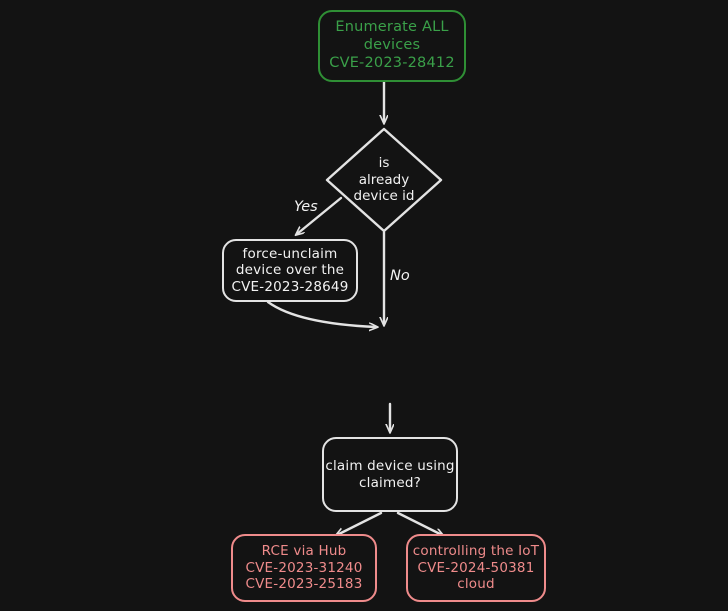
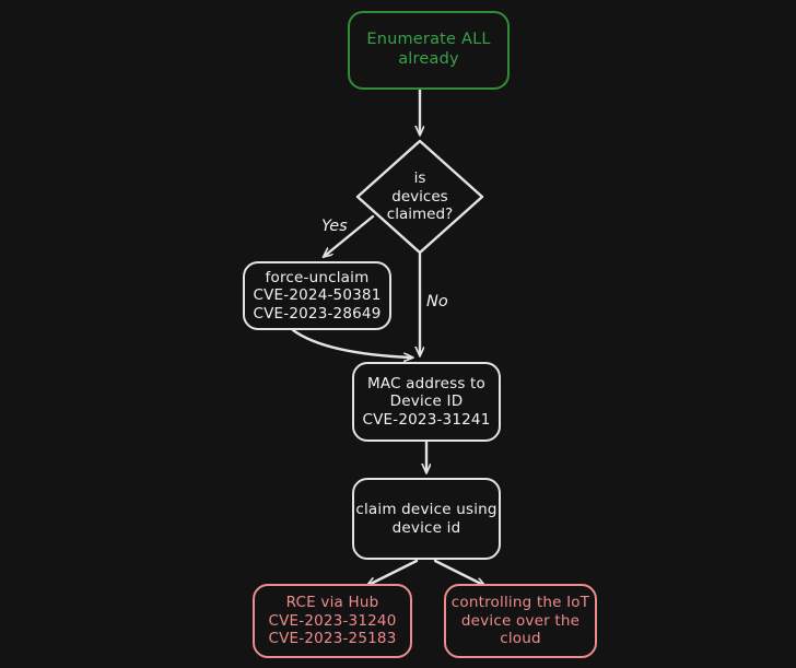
  Enumerate ALL
- devices
+ already
- CVE-2023-28412
  is
- already
+ devices
- device id
+ claimed?
  Yes
  No
  force-unclaim
- device over the
+ CVE-2024-50381
  CVE-2023-28649
+ MAC address to
+ Device ID
+ CVE-2023-31241
  claim device using
- claimed?
+ device id
  RCE via Hub
  CVE-2023-31240
  CVE-2023-25183
  controlling the IoT
- CVE-2024-50381
+ device over the
  cloud
